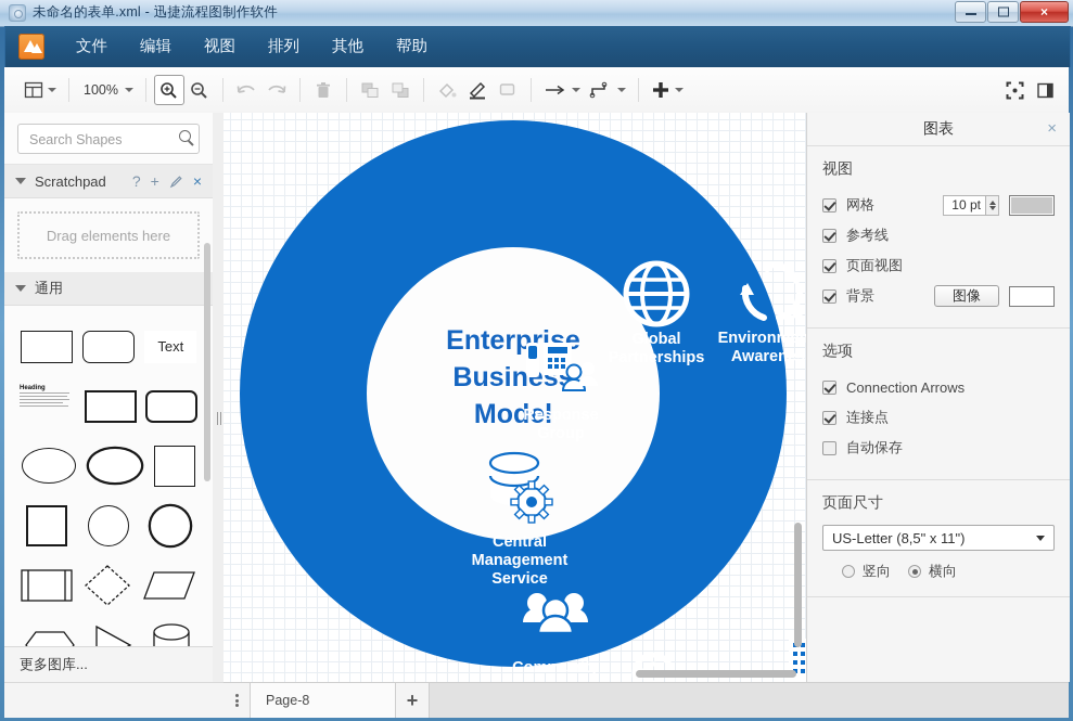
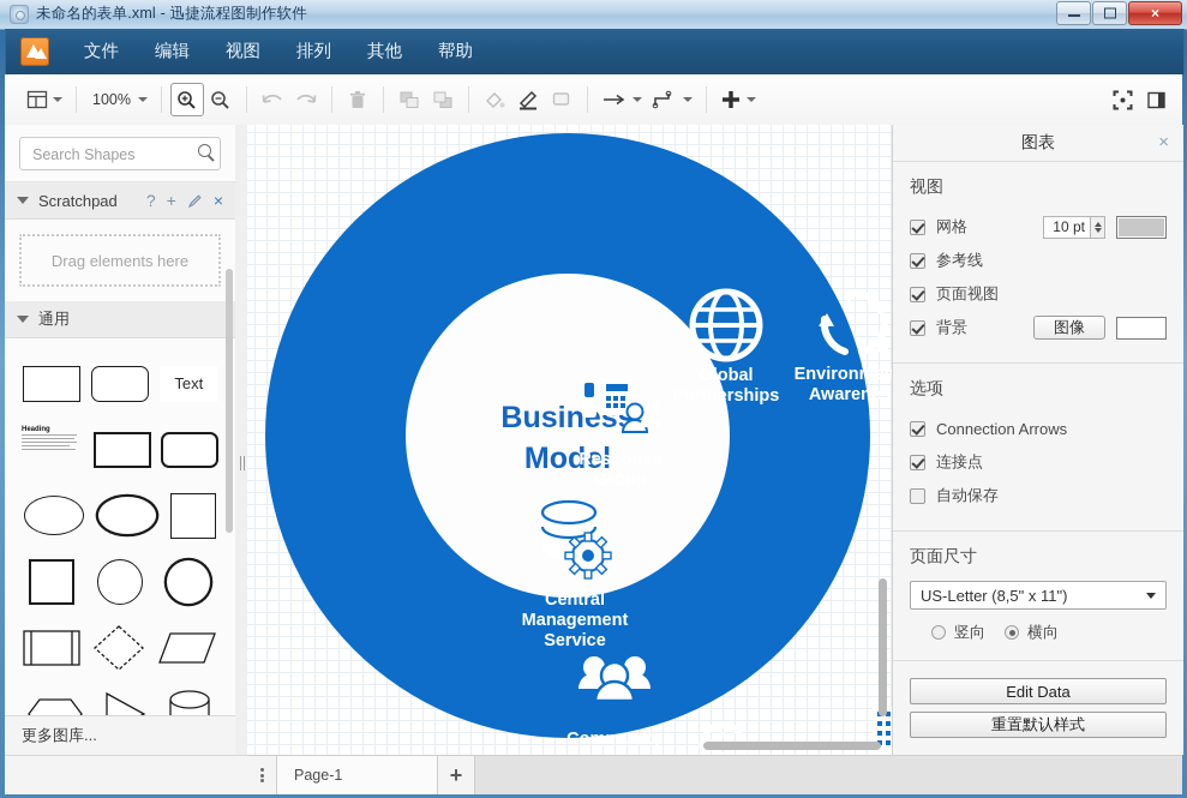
  未命名的表单.xml - 迅捷流程图制作软件
  ×
  文件
  编辑
  视图
  排列
  其他
  帮助
  100%
  Search Shapes
  Scratchpad
  ?
  +
  ×
  Drag elements here
  通用
  Text
  更多图库...
- Enterprise
  Businss
  Model
  Global
  Partnerships
  Environmen
  Awarenes
  Community
  Central
  Management
  Service
  Response
  图表
  ×
  视图
  网格
  10 pt
  参考线
  页面视图
  背景
  图像
  选项
  Connection Arrows
  连接点
  自动保存
  页面尺寸
  US-Letter (8,5" x 11")
  竖向
  横向
+ Edit Data
+ 重置默认样式
- Page-8
+ Page-1
  +
